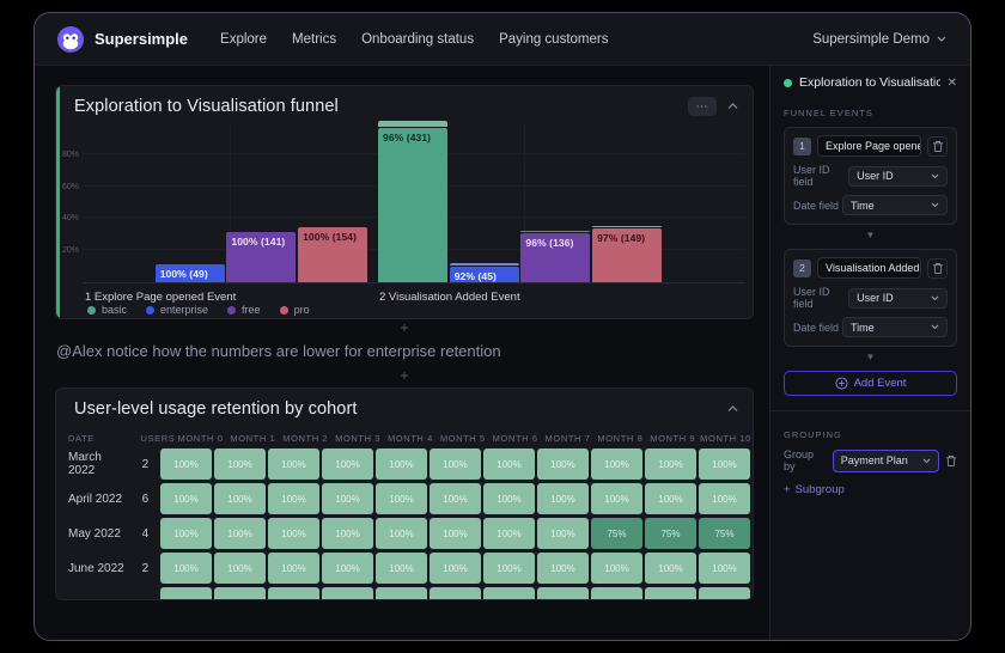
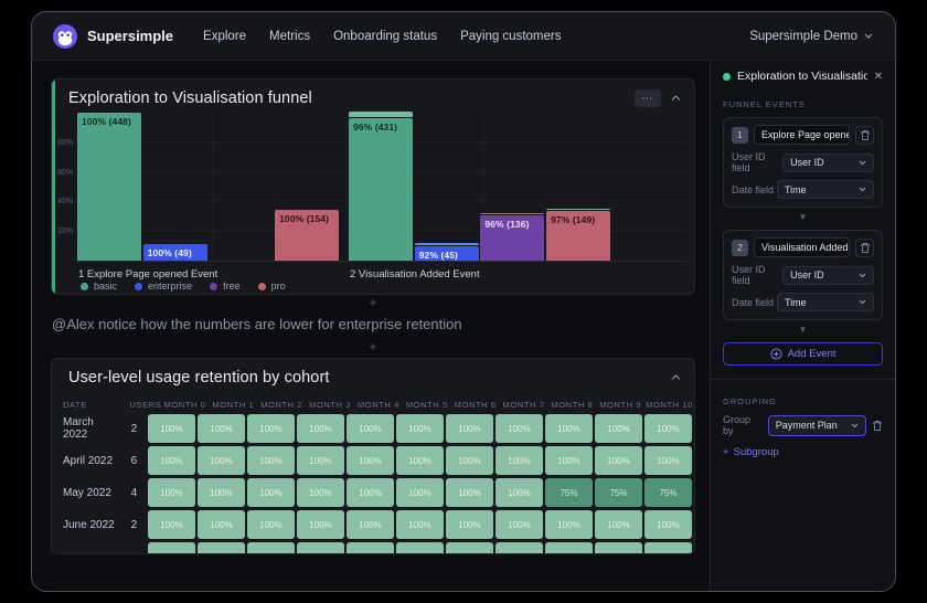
  Supersimple
  Explore
  Metrics
  Onboarding status
  Paying customers
  Supersimple Demo
  Exploration to Visualisation funnel
  ⋯
+ 100% (448)
  96% (431)
  100% (49)
  92% (45)
- 100% (141)
  96% (136)
  100% (154)
  97% (149)
  1 Explore Page opened Event
  2 Visualisation Added Event
  basic
  enterprise
  free
  pro
  +
  @Alex notice how the numbers are lower for enterprise retention
  +
  User-level usage retention by cohort
  DATE
  USERS
  MONTH 0
  MONTH 1
  MONTH 2
  MONTH 3
  MONTH 4
  MONTH 5
  MONTH 6
  MONTH 7
  MONTH 8
  MONTH 9
  MONTH 10
  March 2022
  2
  100%
  100%
  100%
  100%
  100%
  100%
  100%
  100%
  100%
  100%
  100%
  April 2022
  6
  100%
  100%
  100%
  100%
  100%
  100%
  100%
  100%
  100%
  100%
  100%
  May 2022
  4
  100%
  100%
  100%
  100%
  100%
  100%
  100%
  100%
  75%
  75%
  75%
  June 2022
  2
  100%
  100%
  100%
  100%
  100%
  100%
  100%
  100%
  100%
  100%
  100%
  Exploration to Visualisatio
  ✕
  FUNNEL EVENTS
  1
  Explore Page opene
  User ID field
  User ID
  Date field
  Time
  ▼
  2
  Visualisation Added
  User ID field
  User ID
  Date field
  Time
  ▼
  Add Event
  GROUPING
  Group by
  Payment Plan
  +
  Subgroup
